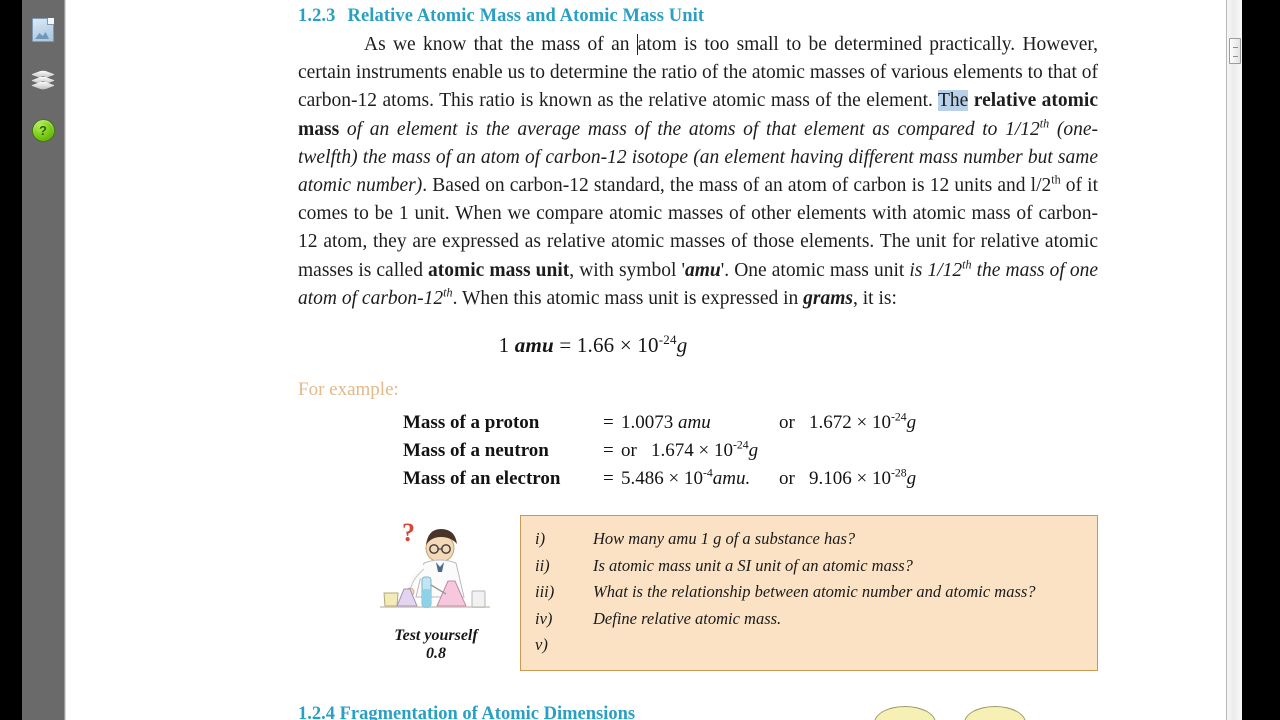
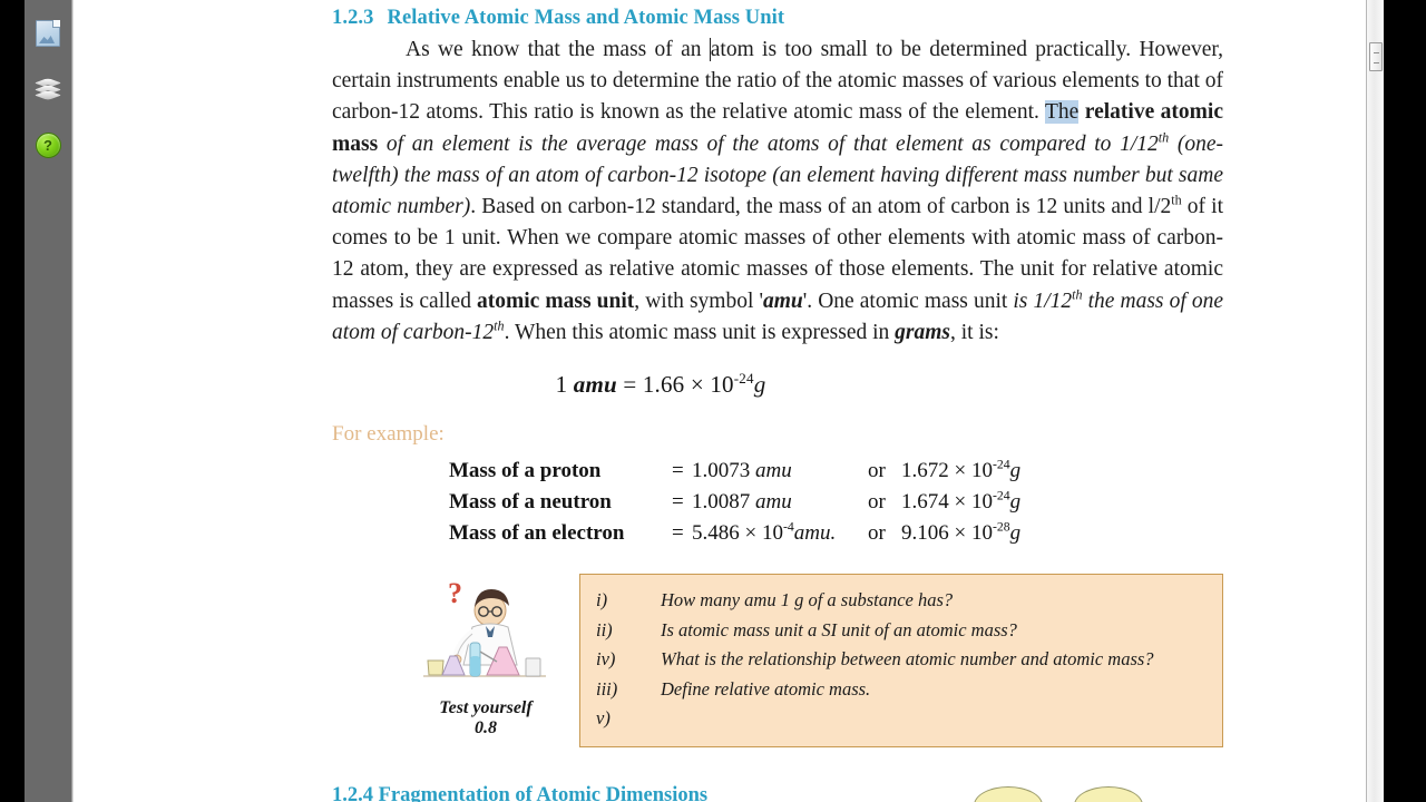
  ?
  1.2.3 Relative Atomic Mass and Atomic Mass Unit
  As we know that the mass of an atom is too small to be determined practically. However, certain instruments enable us to determine the ratio of the atomic masses of various elements to that of carbon-12 atoms. This ratio is known as the relative atomic mass of the element. The relative atomic mass of an element is the average mass of the atoms of that element as compared to 1/12th (one-twelfth) the mass of an atom of carbon-12 isotope (an element having different mass number but same atomic number). Based on carbon-12 standard, the mass of an atom of carbon is 12 units and l/2th of it comes to be 1 unit. When we compare atomic masses of other elements with atomic mass of carbon-12 atom, they are expressed as relative atomic masses of those elements. The unit for relative atomic masses is called atomic mass unit, with symbol 'amu'. One atomic mass unit is 1/12th the mass of one atom of carbon-12th. When this atomic mass unit is expressed in grams, it is:
  1 amu = 1.66 × 10-24g
  For example:
  Mass of a proton
  =
  1.0073 amu
  or
  1.672 × 10-24g
  Mass of a neutron
  =
+ 1.0087 amu
  or
  1.674 × 10-24g
  Mass of an electron
  =
  5.486 × 10-4amu.
  or
  9.106 × 10-28g
  ?
  Test yourself
  0.8
  i)
  How many amu 1 g of a substance has?
  ii)
  Is atomic mass unit a SI unit of an atomic mass?
- iii)
+ iv)
  What is the relationship between atomic number and atomic mass?
- iv)
+ iii)
  Define relative atomic mass.
  v)
  1.2.4 Fragmentation of Atomic Dimensions
